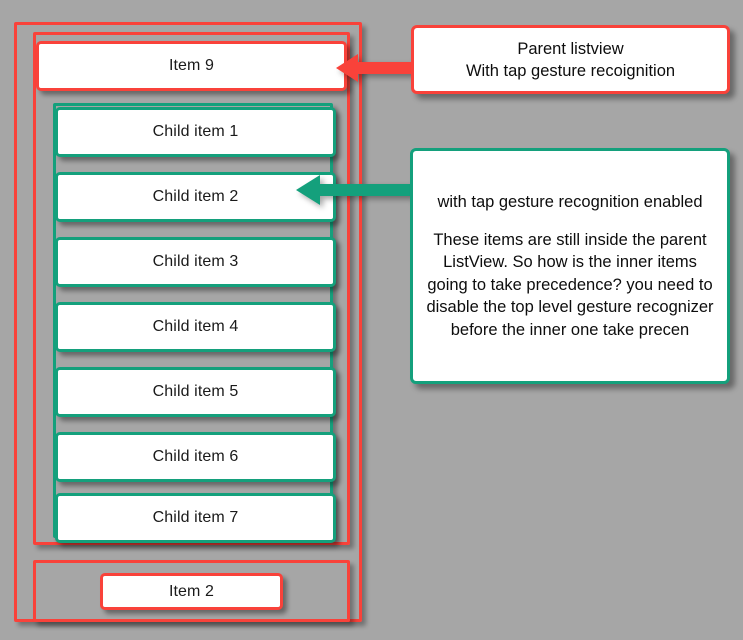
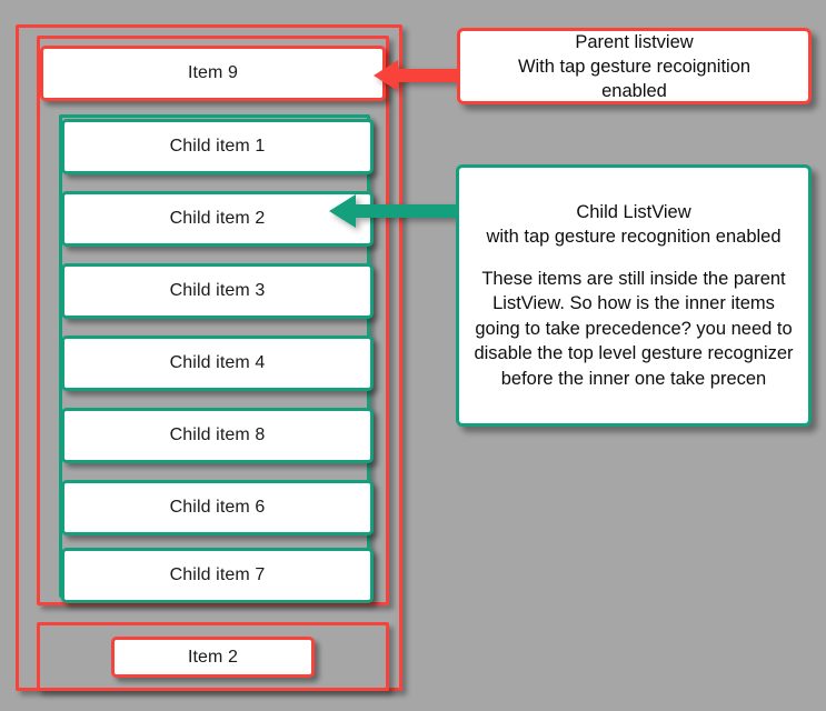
  Item 9
  Child item 1
  Child item 2
  Child item 3
  Child item 4
- Child item 5
+ Child item 8
  Child item 6
  Child item 7
  Item 2
  Parent listview
  With tap gesture recoignition
+ enabled
+ Child ListView
  with tap gesture recognition enabled
  These items are still inside the parent ListView. So how is the inner items going to take precedence? you need to disable the top level gesture recognizer before the inner one take precen
